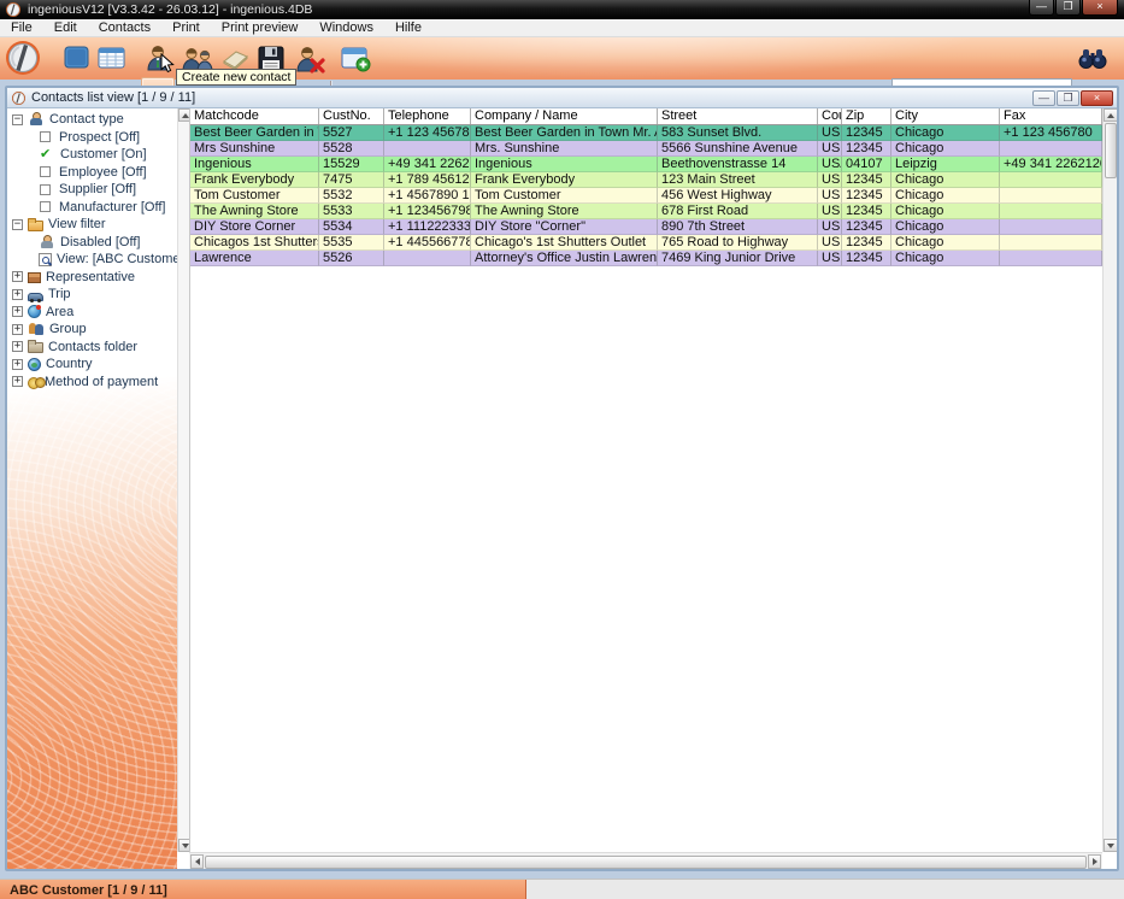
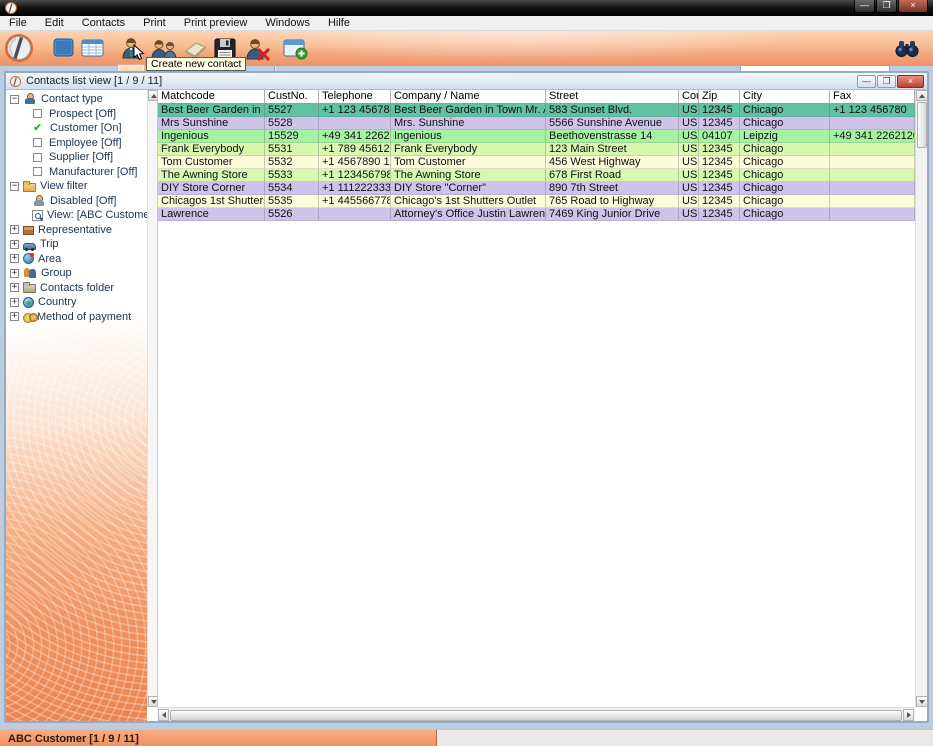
- ingeniousV12 [V3.3.42 - 26.03.12] - ingenious.4DB
  —
  ❐
  ×
  File
  Edit
  Contacts
  Print
  Print preview
  Windows
  Hilfe
  Create new contact
  Contacts list view [1 / 9 / 11]
  —
  ❐
  ×
  −
  Contact type
  Prospect [Off]
  Customer [On]
  Employee [Off]
  Supplier [Off]
  Manufacturer [Off]
  −
  View filter
  Disabled [Off]
  View: [ABC Custom
  +
  Representative
  +
  Trip
  +
  Area
  +
  Group
  +
  Contacts folder
  +
  Country
  +
  Method of payment
  Matchcode
  CustNo.
  Telephone
  Company / Name
  Street
  Zip
  City
  Fax
  Best Beer Garden in
  5527
  +1 123 45678
  Best Beer Garden in Town Mr.
  583 Sunset Blvd.
  US
  12345
  Chicago
  +1 123 456780
  Mrs Sunshine
  5528
  Mrs. Sunshine
  5566 Sunshine Avenue
  US
  12345
  Chicago
  Ingenious
  15529
  +49 341 2262
  Ingenious
  Beethovenstrasse 14
  04107
  Leipzig
  +49 341 226212
  Frank Everybody
- 7475
+ 5531
  +1 789 45612
  Frank Everybody
  123 Main Street
  US
  12345
  Chicago
  Tom Customer
  5532
  +1 4567890 1
  Tom Customer
  456 West Highway
  US
  12345
  Chicago
  The Awning Store
  5533
  +1 123456798
  The Awning Store
  678 First Road
  US
  12345
  Chicago
  DIY Store Corner
  5534
  +1 111222333
  DIY Store "Corner"
  890 7th Street
  US
  12345
  Chicago
  Chicagos 1st Shutter
  5535
  +1 445566778
  Chicago's 1st Shutters Outlet
  765 Road to Highway
  US
  12345
  Chicago
  Lawrence
  5526
  Attorney's Office Justin Lawren
  7469 King Junior Drive
  US
  12345
  Chicago
  ABC Customer [1 / 9 / 11]
